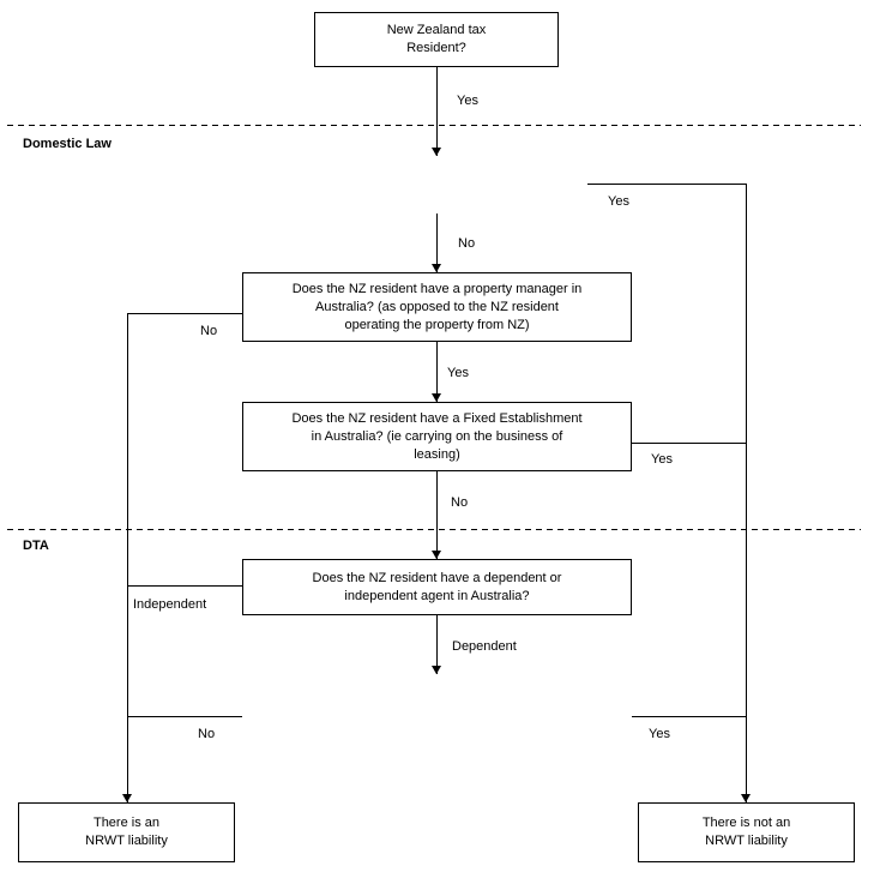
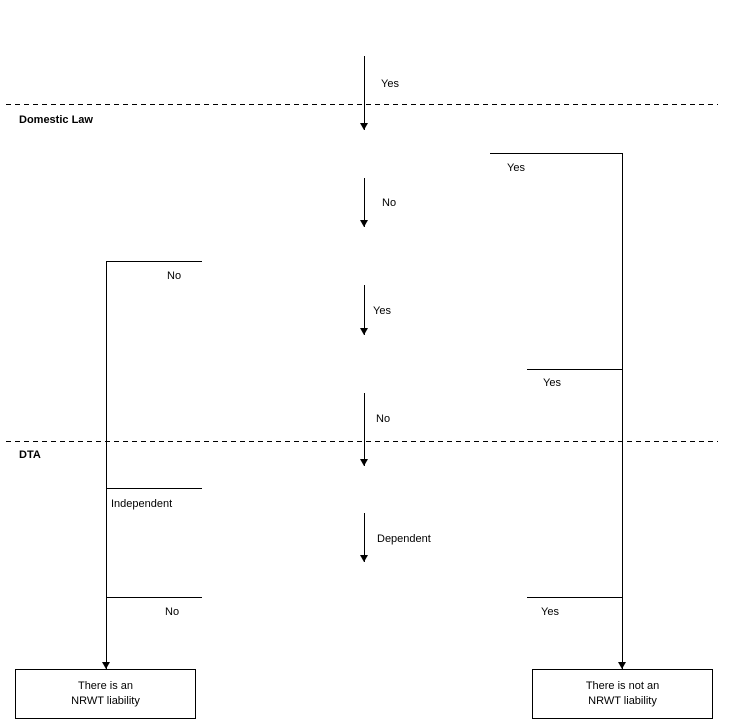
  Domestic Law
  DTA
  Yes
  Yes
  No
  No
  Yes
  Yes
  No
  Independent
  Dependent
  No
  Yes
- New Zealand tax
- Resident?
- Does the NZ resident have a property manager in
- Australia? (as opposed to the NZ resident
- operating the property from NZ)
- Does the NZ resident have a Fixed Establishment
- in Australia? (ie carrying on the business of
- leasing)
- Does the NZ resident have a dependent or
- independent agent in Australia?
  There is an
  NRWT liability
  There is not an
  NRWT liability
